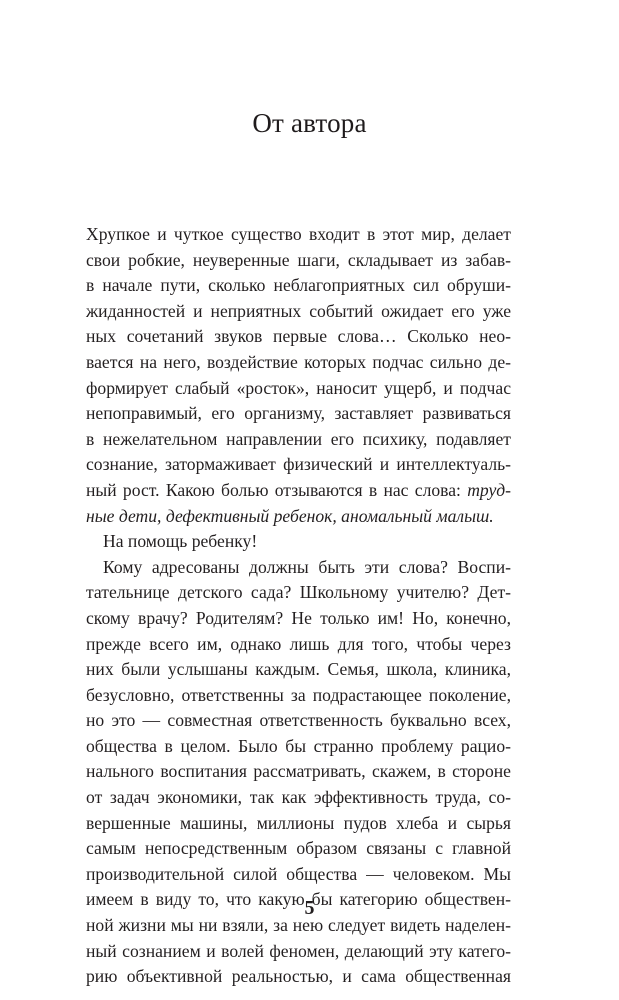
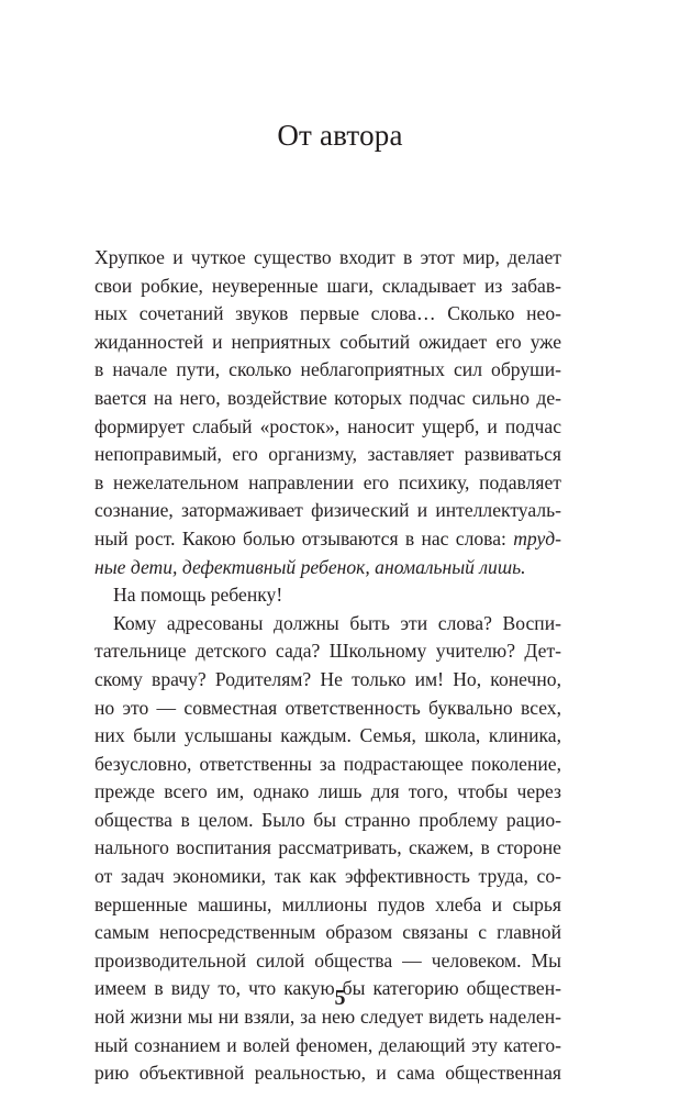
  От автора
  Хрупкое и чуткое существо входит в этот мир, делает
  свои робкие, неуверенные шаги, складывает из забав-
- в начале пути, сколько неблагоприятных сил обруши-
+ ных сочетаний звуков первые слова… Сколько нео-
  жиданностей и неприятных событий ожидает его уже
- ных сочетаний звуков первые слова… Сколько нео-
+ в начале пути, сколько неблагоприятных сил обруши-
  вается на него, воздействие которых подчас сильно де-
  формирует слабый «росток», наносит ущерб, и подчас
  непоправимый, его организму, заставляет развиваться
  в нежелательном направлении его психику, подавляет
  сознание, затормаживает физический и интеллектуаль-
  ный рост. Какою болью отзываются в нас слова: труд-
- ные дети, дефективный ребенок, аномальный малыш.
+ ные дети, дефективный ребенок, аномальный лишь.
  На помощь ребенку!
  Кому адресованы должны быть эти слова? Воспи-
  тательнице детского сада? Школьному учителю? Дет-
  скому врачу? Родителям? Не только им! Но, конечно,
- прежде всего им, однако лишь для того, чтобы через
+ но это — совместная ответственность буквально всех,
  них были услышаны каждым. Семья, школа, клиника,
  безусловно, ответственны за подрастающее поколение,
- но это — совместная ответственность буквально всех,
+ прежде всего им, однако лишь для того, чтобы через
  общества в целом. Было бы странно проблему рацио-
  нального воспитания рассматривать, скажем, в стороне
  от задач экономики, так как эффективность труда, со-
  вершенные машины, миллионы пудов хлеба и сырья
  самым непосредственным образом связаны с главной
  производительной силой общества — человеком. Мы
  имеем в виду то, что какую бы категорию обществен-
  ной жизни мы ни взяли, за нею следует видеть наделен-
  ный сознанием и волей феномен, делающий эту катего-
  рию объективной реальностью, и сама общественная
  5
